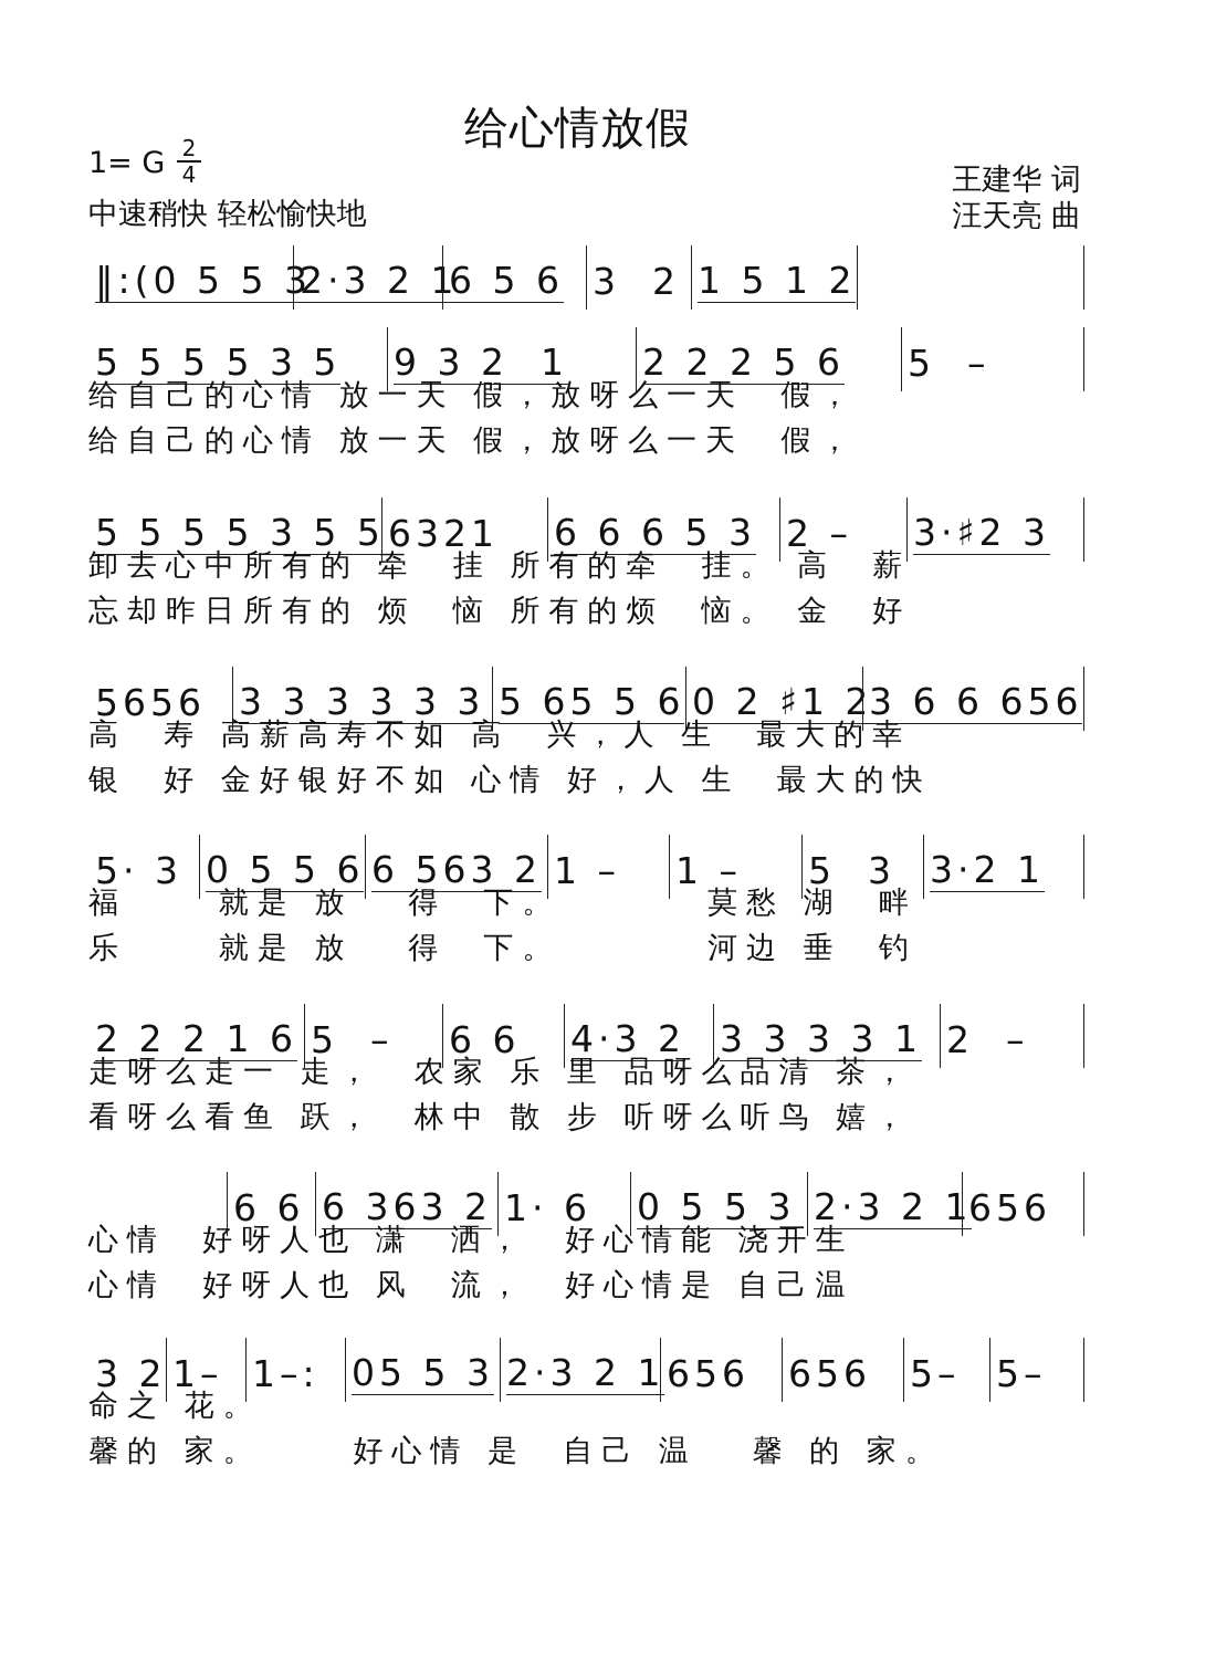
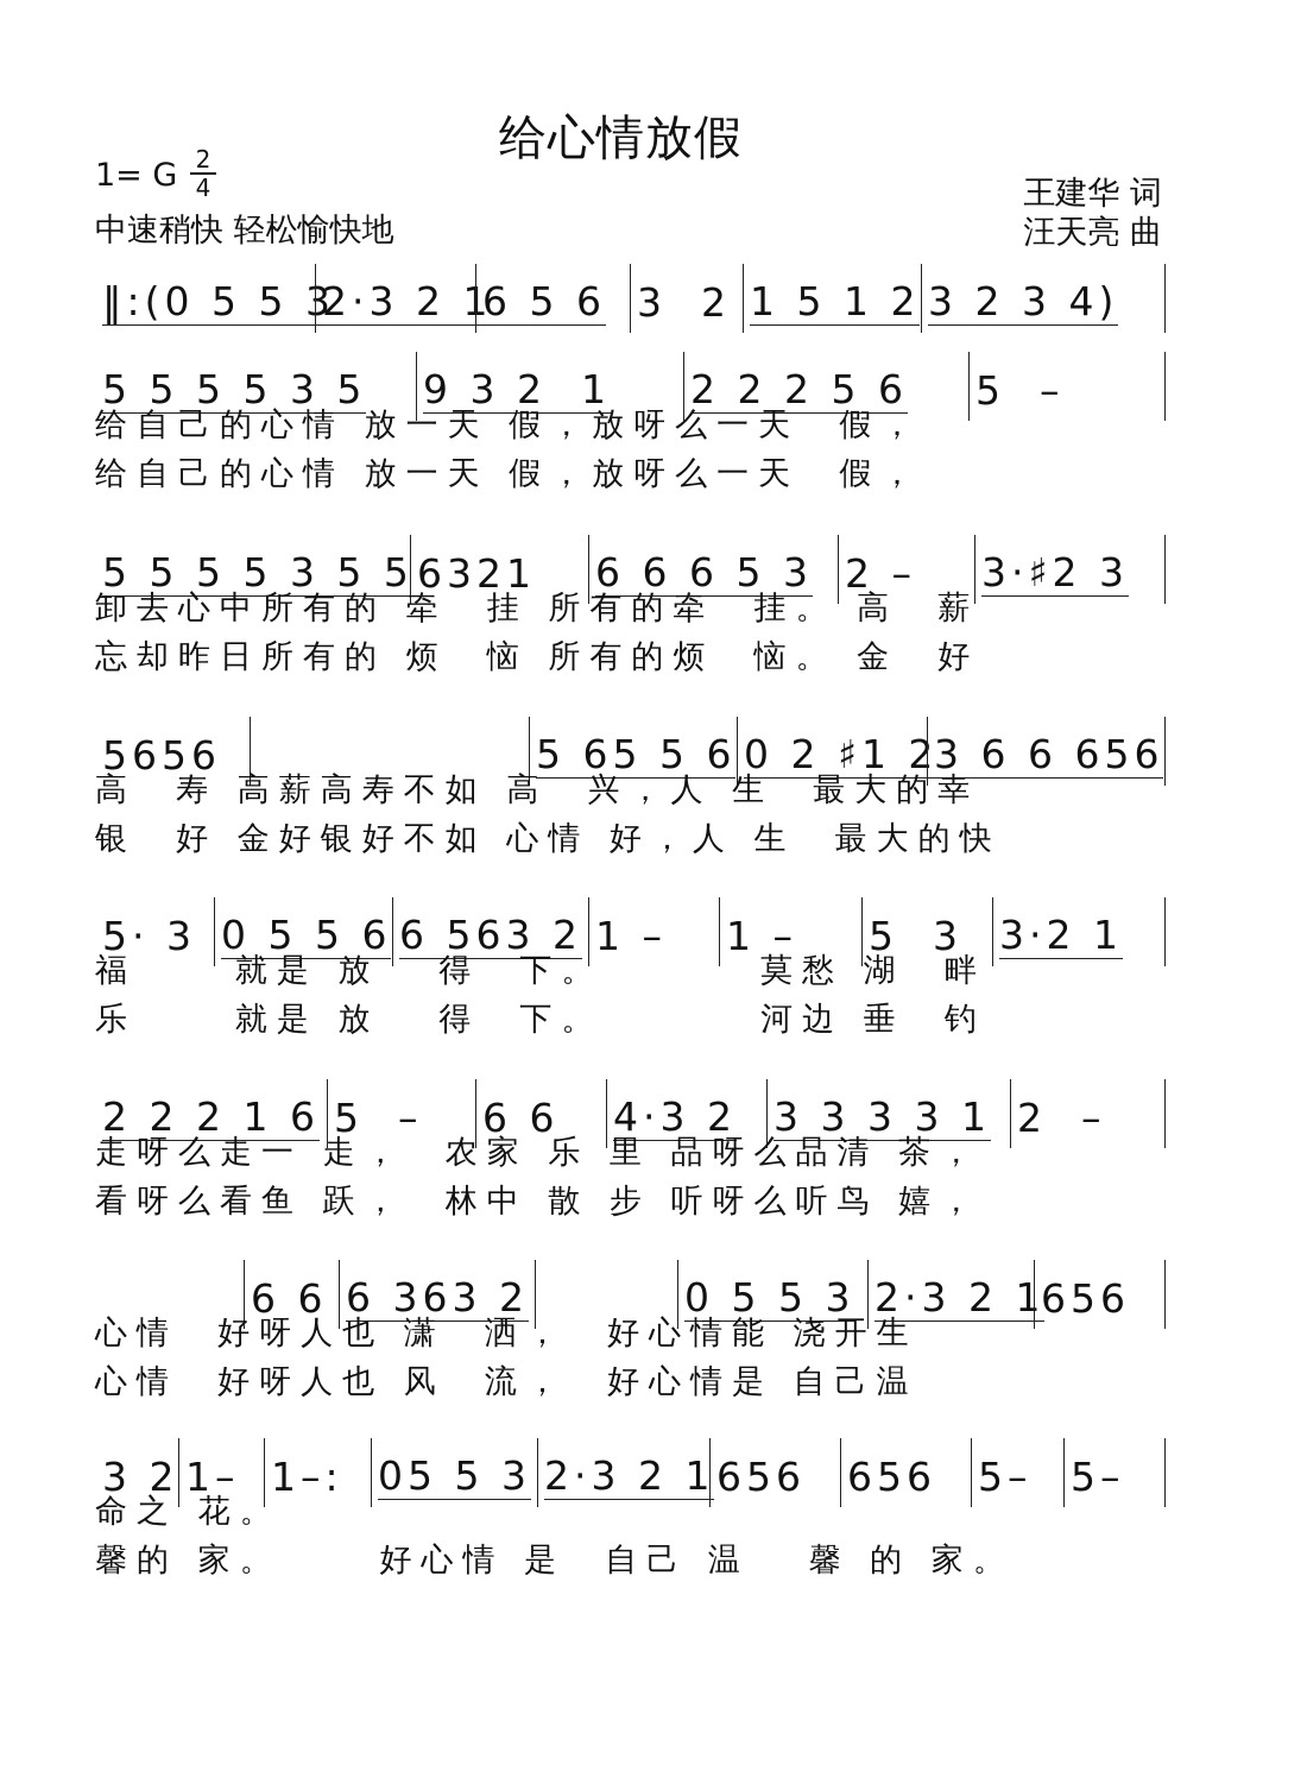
  给心情放假
  1= G
  2 4
  中速稍快 轻松愉快地
  王建华 词
  汪天亮 曲
  ‖:(0 5 5 3
  2·3 2 1
  6 5 6
  3 2
  1 5 1 2
+ 3 2 3 4)
  5 5 5 5 3 5
  9 3 2 1
  2 2 2 5 6
  5 –
  给自己的心情 放一天 假，放呀么一天 假，
  给自己的心情 放一天 假，放呀么一天 假，
  5 5 5 5 3 5 5
  6321
  6 6 6 5 3
  2 –
  3·♯2 3
  卸去心中所有的 牵 挂 所有的牵 挂。 高 薪
  忘却昨日所有的 烦 恼 所有的烦 恼。 金 好
  5656
- 3 3 3 3 3 3
  5 65 5 6
  0 2 ♯1 2
  3 6 6 656
  高 寿 高薪高寿不如 高 兴，人 生 最大的幸
  银 好 金好银好不如 心情 好，人 生 最大的快
  5· 3
  0 5 5 6
  6 563 2
  1 –
  1 –
  5 3
  3·2 1
  福 就是 放 得 下。 莫愁 湖 畔
  乐 就是 放 得 下。 河边 垂 钓
  2 2 2 1 6
  5 –
  6 6
  4·3 2
  3 3 3 3 1
  2 –
  走呀么走一 走， 农家 乐 里 品呀么品清 茶，
  看呀么看鱼 跃， 林中 散 步 听呀么听鸟 嬉，
  6 6
  6 363 2
- 1· 6
  0 5 5 3
  2·3 2 1
  656
  心情 好呀人也 潇 洒， 好心情能 浇开生
  心情 好呀人也 风 流， 好心情是 自己温
  3 2
  1–
  1–:
  05 5 3
  2·3 2 1
  656
  656
  5–
  5–
  命之 花。
  馨的 家。 好心情 是 自己 温 馨 的 家。
